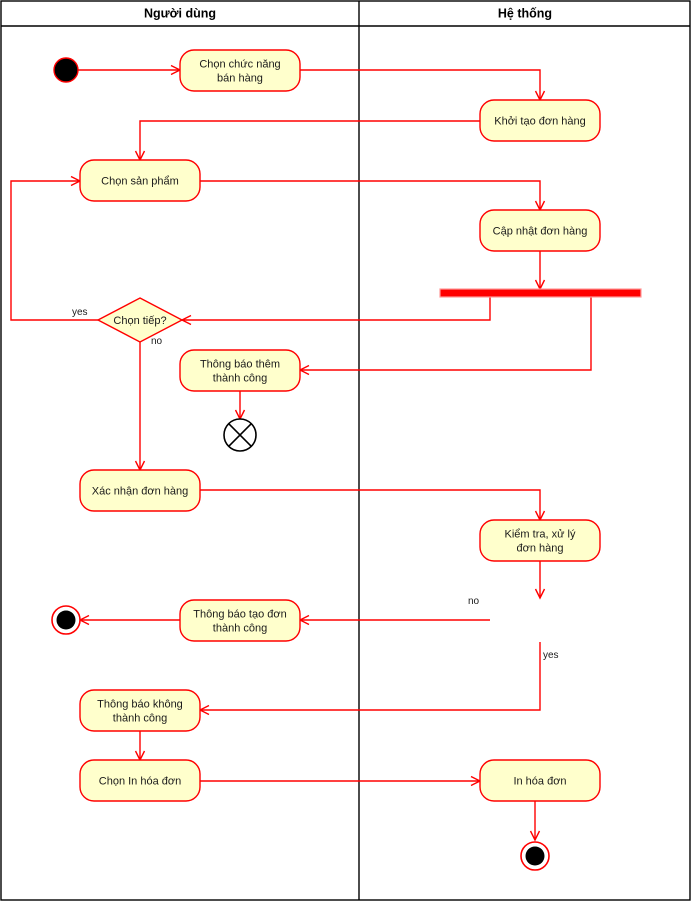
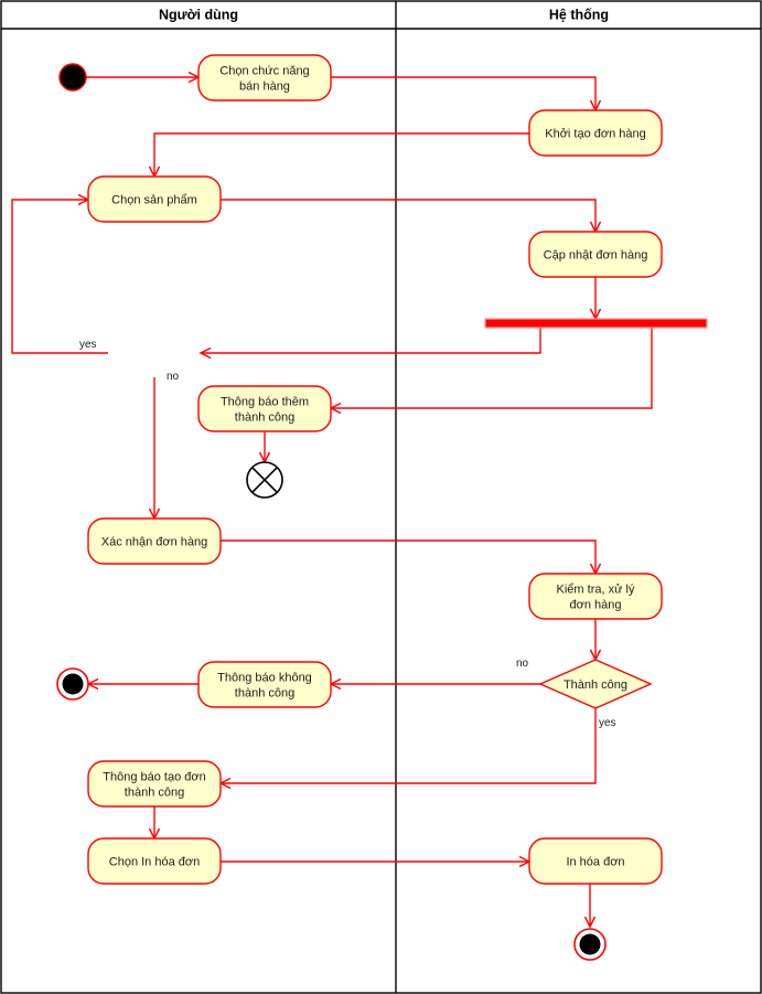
  Người dùng
  Hệ thống
  Chọn chức năng
  bán hàng
  Khởi tạo đơn hàng
  Chọn sản phẩm
  Cập nhật đơn hàng
- Chọn tiếp?
  Thông báo thêm
  thành công
  Xác nhận đơn hàng
  Kiểm tra, xử lý
  đơn hàng
+ Thành công
- Thông báo tạo đơn
+ Thông báo không
  thành công
- Thông báo không
+ Thông báo tạo đơn
  thành công
  Chọn In hóa đơn
  In hóa đơn
  yes
  no
  no
  yes
